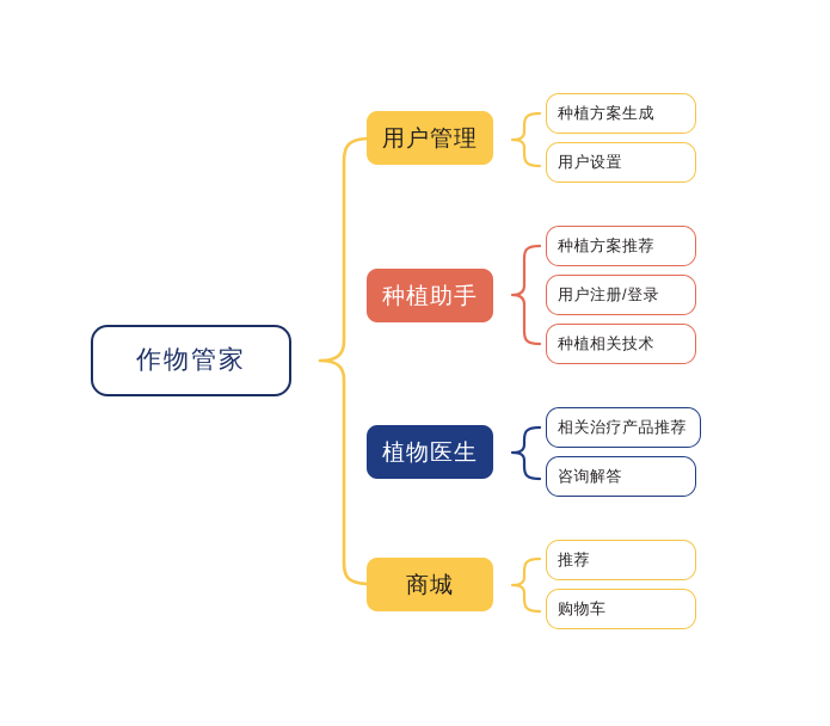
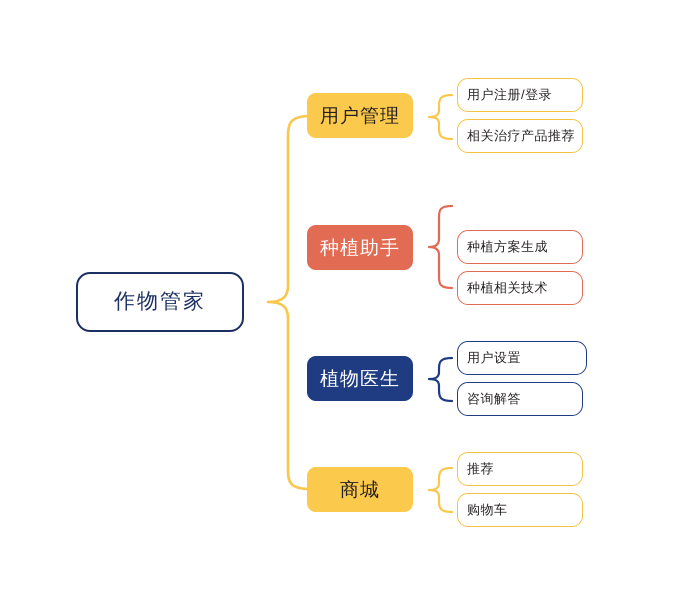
  作物管家
  用户管理
- 种植方案生成
+ 用户注册/登录
- 用户设置
+ 相关治疗产品推荐
  种植助手
- 种植方案推荐
- 用户注册/登录
+ 种植方案生成
  种植相关技术
  植物医生
- 相关治疗产品推荐
+ 用户设置
  咨询解答
  商城
  推荐
  购物车
